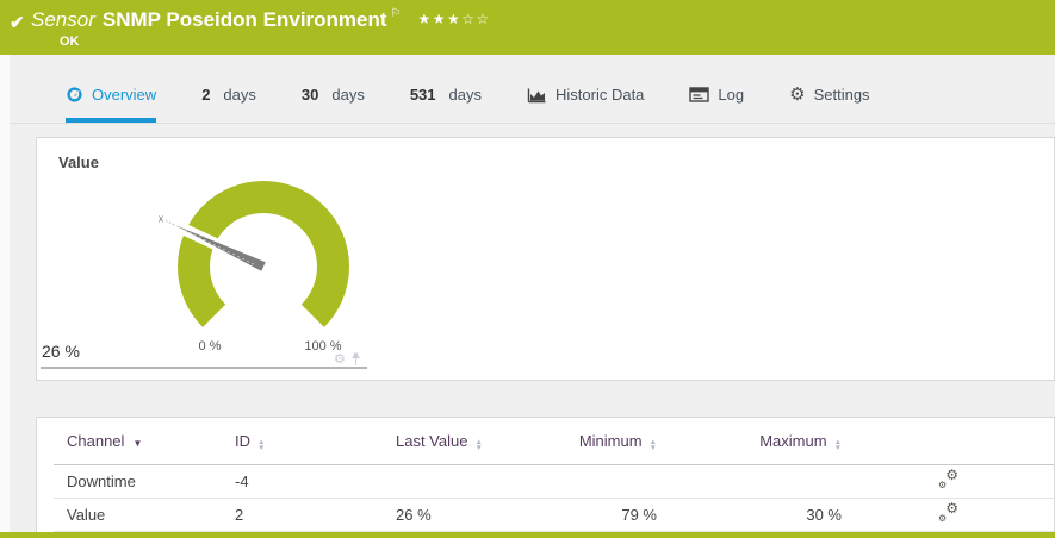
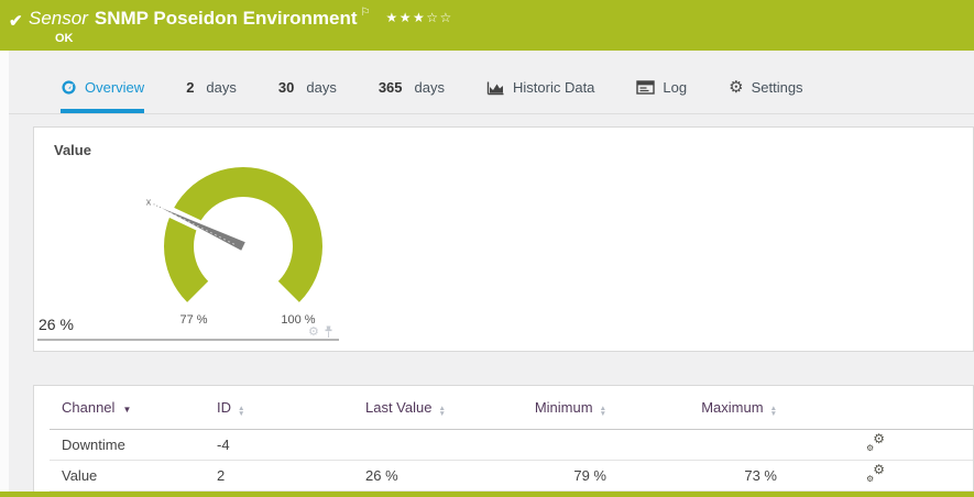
  ✔
  Sensor
  SNMP Poseidon Environment
  ⚐
  ★★★☆☆
  OK
  Overview
  2
  days
  30
  days
- 531
+ 365
  days
  Historic Data
  Log
  ⚙
  Settings
  Value
  x
- 0 %
+ 77 %
  100 %
  26 %
  ⚙
  Channel ▼
  ID
  Last Value
  Minimum
  Maximum
  Downtime
  -4
  ⚙
  ⚙
  Value
  2
  26 %
  79 %
- 30 %
+ 73 %
  ⚙
  ⚙
